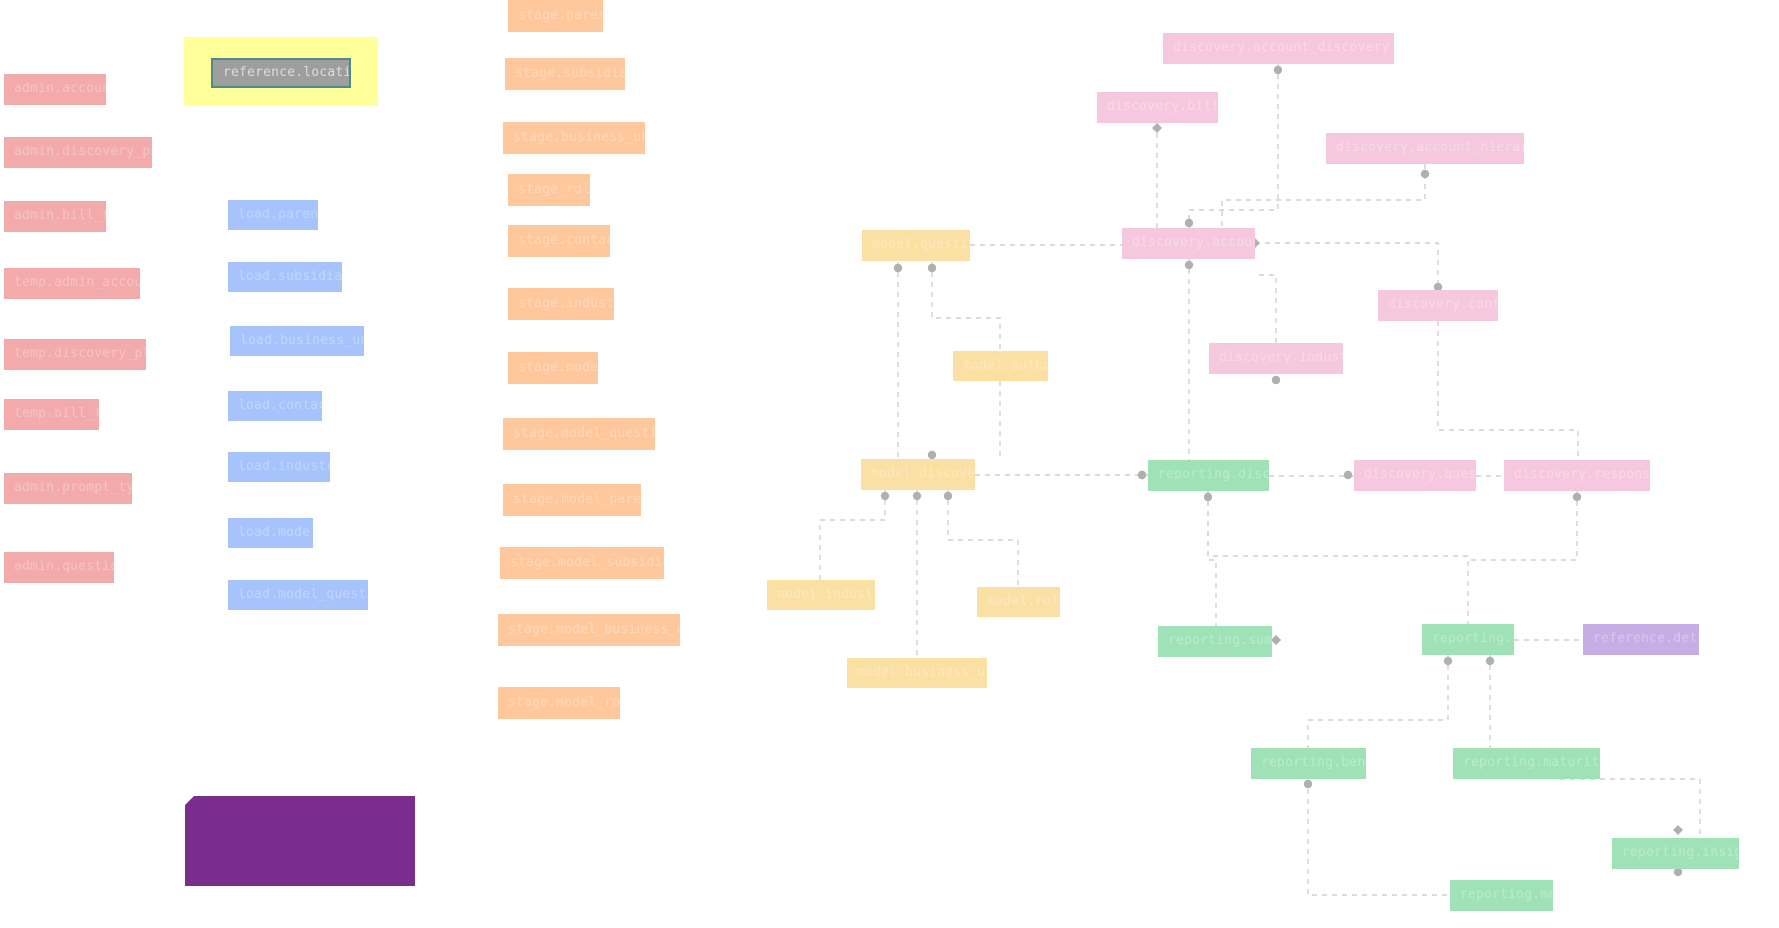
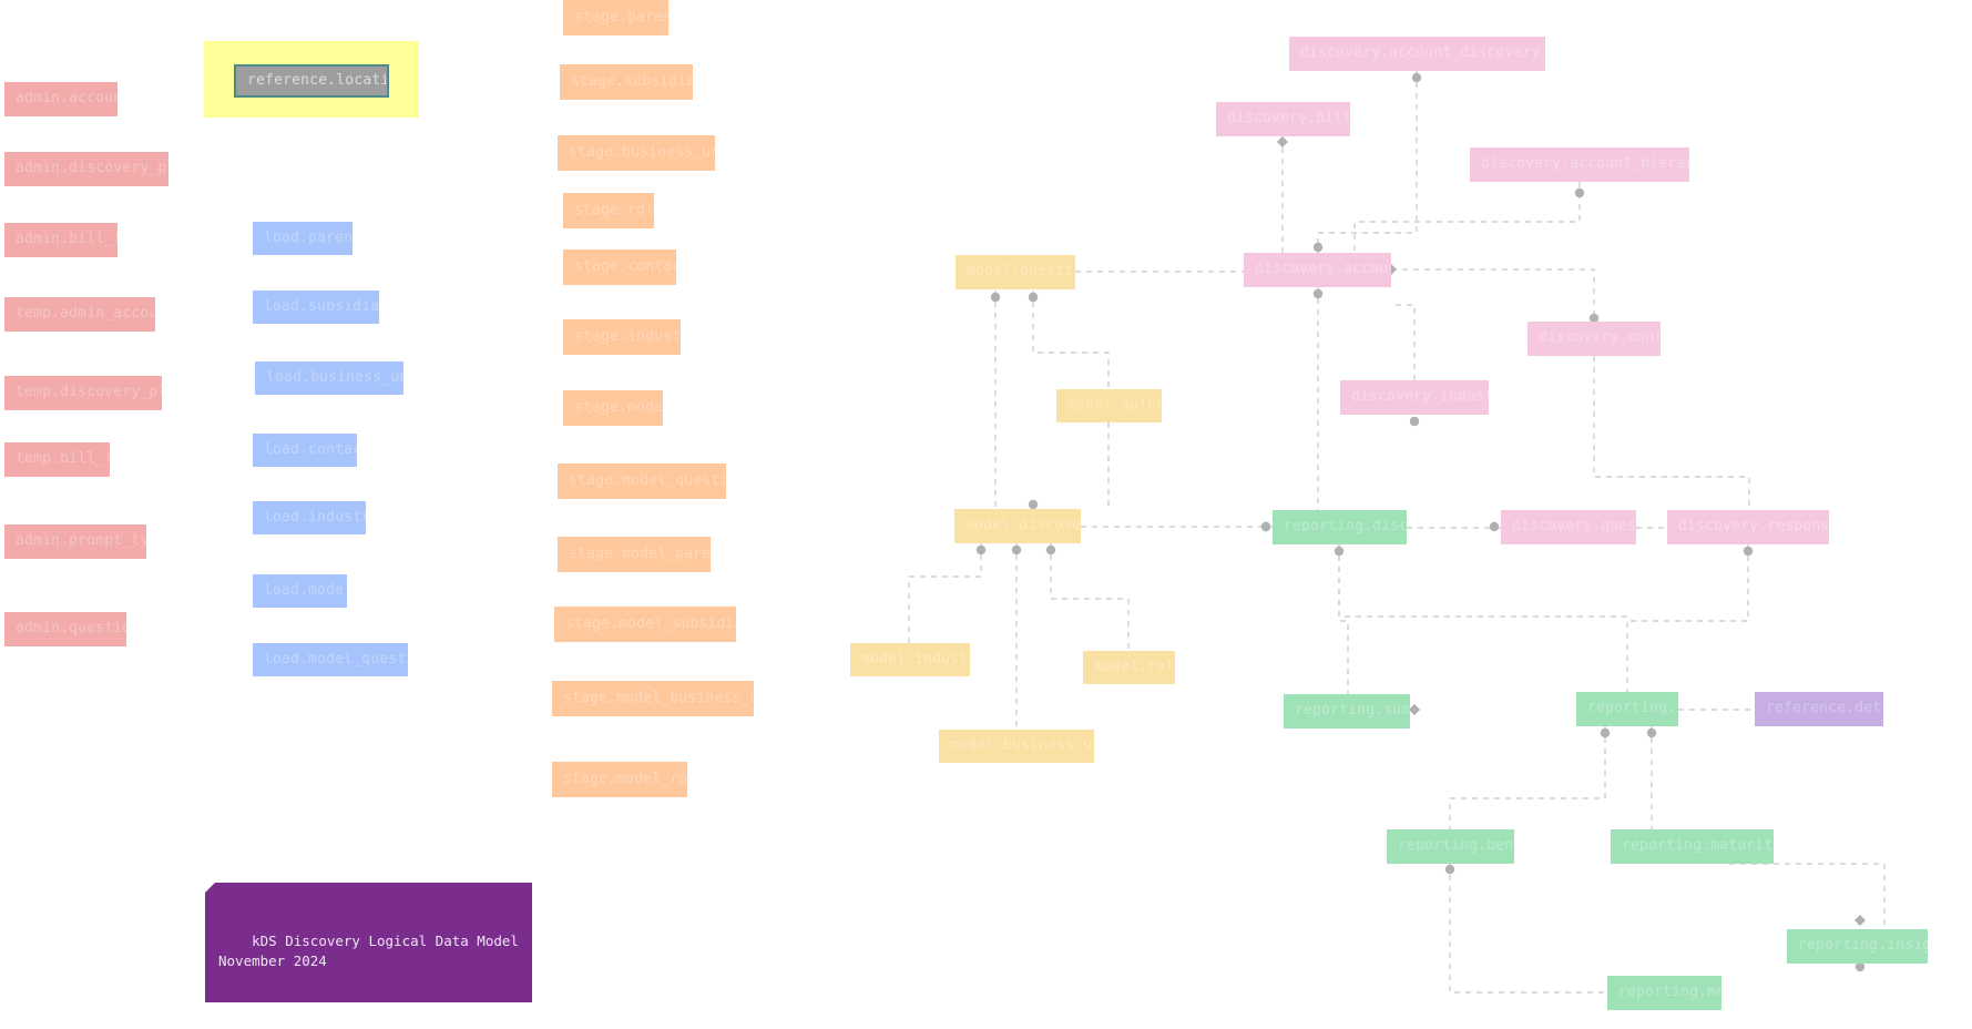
  admin.accou
  admin.discovery_p
  admin.bill_
  temp.admin_accou
  temp.discovery_p
  temp.bill_t
  admin.prompt_ty
  load.paren
  load.subsidia
  load.business_u
  load.conta
  load.indust
  load.mode
  load.model_quest
  stage.paren
  stage.subsidia
  stage.business_u
  stage.rol
  stage.conta
  stage.indust
  stage.mode
  stage.model_questi
  stage.model_pare
  stage.model_subsidi
  stage.model_business_
  stage.model_ro
  model.questi
  model.autho
  model.discove
  model.indust
  model.rol
  model.business_u
  discovery.account_discovery_
  discovery.bill
  discovery.cont
  discovery.ques
  discovery.respons
  reporting.disc
  reporting.sum
  reporting.maturit
  reporting.insig
  reporting.me
  reference.det
  reference.locati
+ kDS Discovery Logical Data Model
+ November 2024
